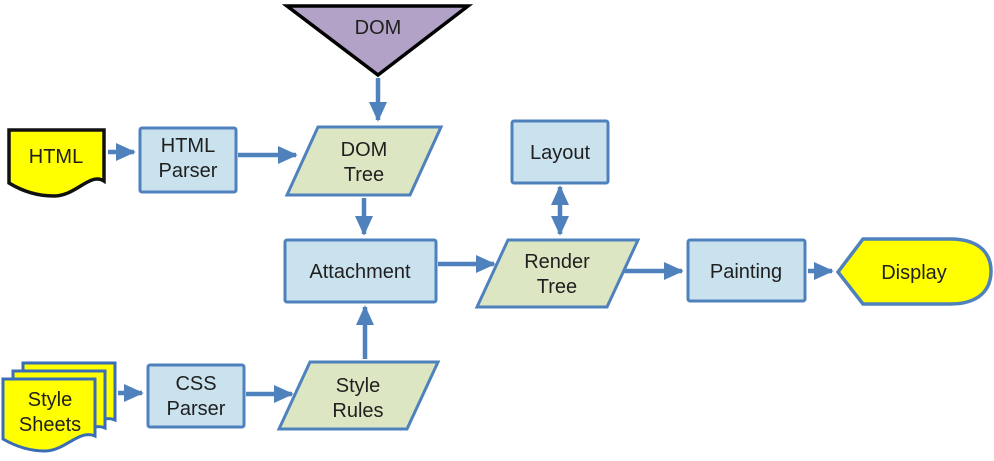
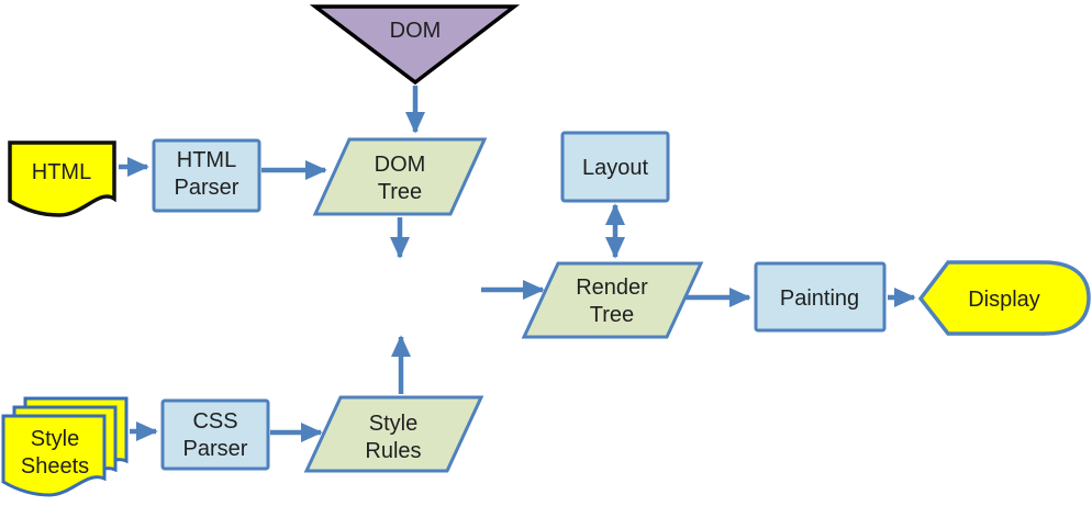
  DOM
  HTML
  HTML
  Parser
  DOM
  Tree
  Layout
- Attachment
  Render
  Tree
  Painting
  Display
  Style
  Sheets
  CSS
  Parser
  Style
  Rules
